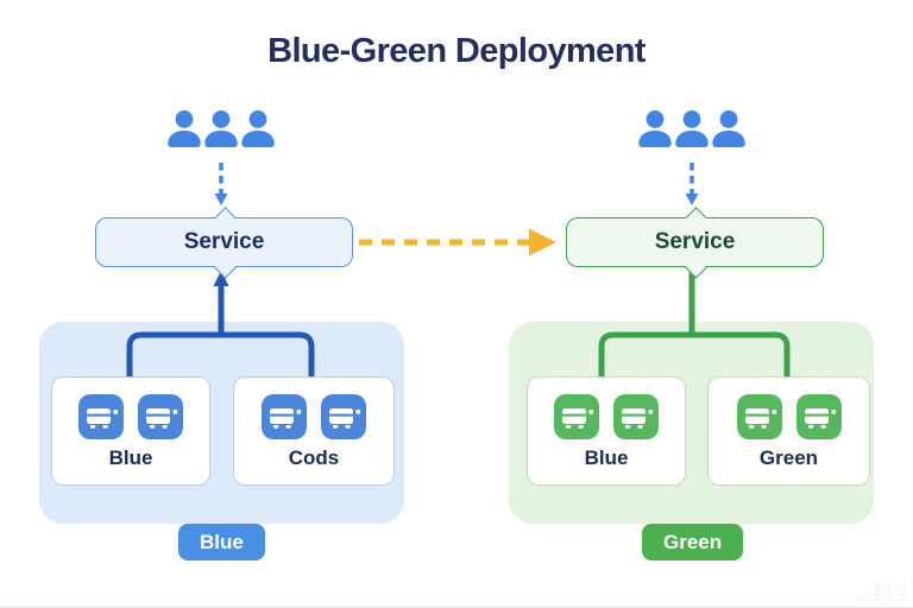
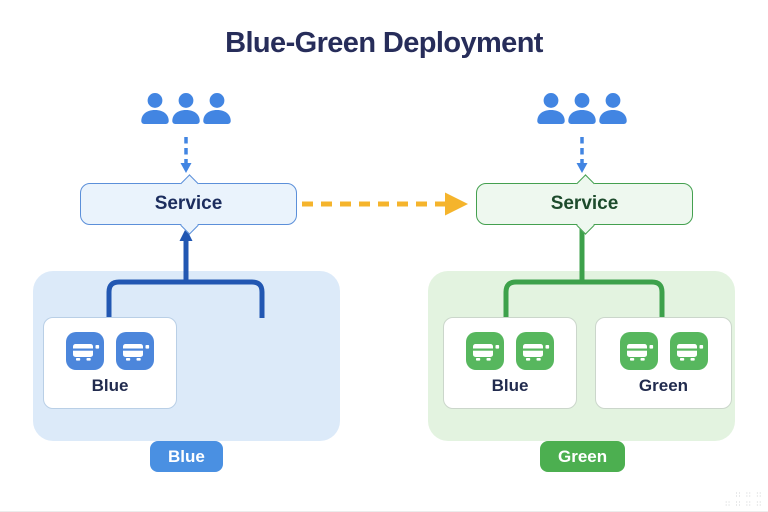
  Blue-Green Deployment
  Service
  Service
  Blue
- Cods
  Blue
  Green
  Blue
  Green
